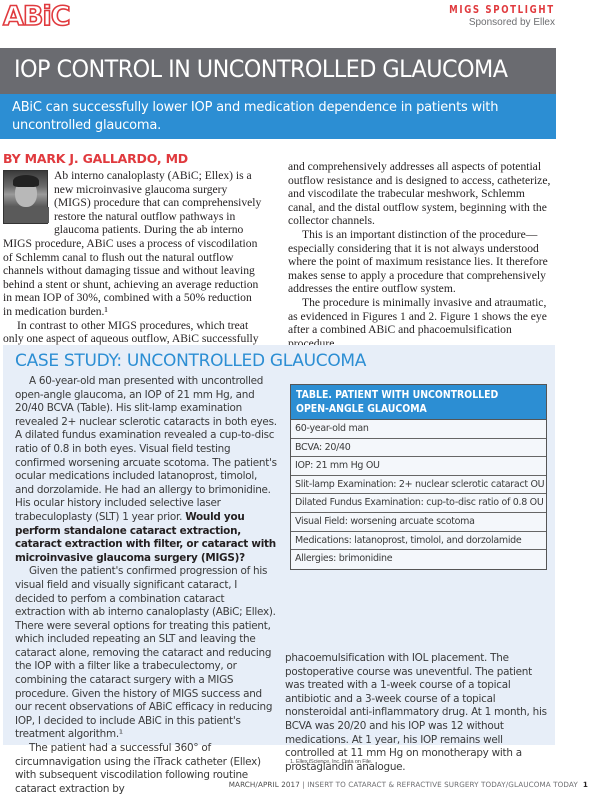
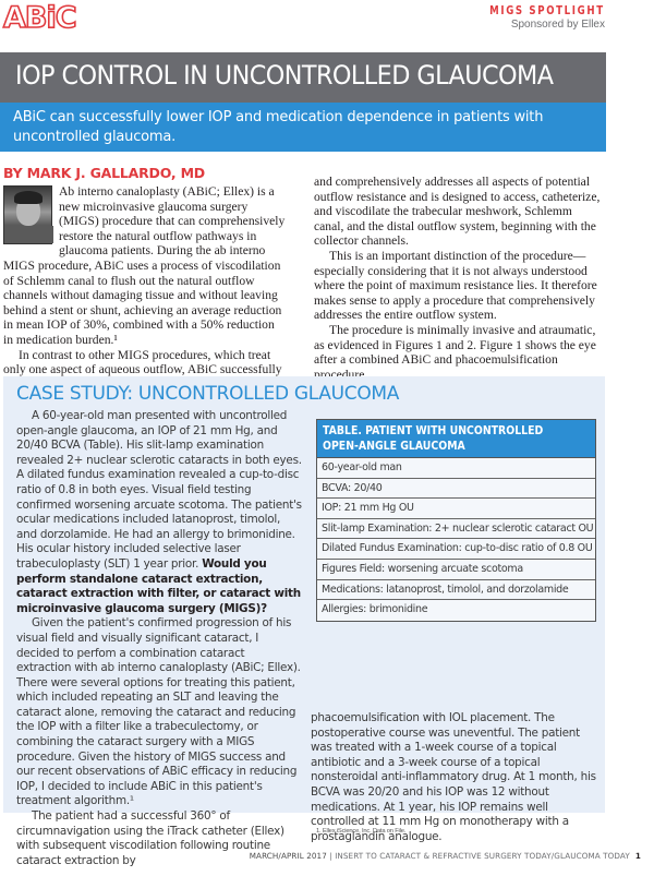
  ABiC
  MIGS SPOTLIGHT
  Sponsored by Ellex
  IOP CONTROL IN UNCONTROLLED GLAUCOMA
  ABiC can successfully lower IOP and medication dependence in patients with uncontrolled glaucoma.
  BY MARK J. GALLARDO, MD
  Ab interno canaloplasty (ABiC; Ellex) is a new microinvasive glaucoma surgery (MIGS) procedure that can comprehensively restore the natural outflow pathways in glaucoma patients. During the ab interno MIGS procedure, ABiC uses a process of viscodilation of Schlemm canal to flush out the natural outflow channels without damaging tissue and without leaving behind a stent or shunt, achieving an average reduction in mean IOP of 30%, combined with a 50% reduction in medication burden.¹
  In contrast to other MIGS procedures, which treat only one aspect of aqueous outflow, ABiC successfully
  and comprehensively addresses all aspects of potential outflow resistance and is designed to access, catheterize, and viscodilate the trabecular meshwork, Schlemm canal, and the distal outflow system, beginning with the collector channels.
  This is an important distinction of the procedure—especially considering that it is not always understood where the point of maximum resistance lies. It therefore makes sense to apply a procedure that comprehensively addresses the entire outflow system.
  The procedure is minimally invasive and atraumatic, as evidenced in Figures 1 and 2. Figure 1 shows the eye after a combined ABiC and phacoemulsification procedure,
  CASE STUDY: UNCONTROLLED GLAUCOMA
  A 60-year-old man presented with uncontrolled open-angle glaucoma, an IOP of 21 mm Hg, and 20/40 BCVA (Table). His slit-lamp examination revealed 2+ nuclear sclerotic cataracts in both eyes. A dilated fundus examination revealed a cup-to-disc ratio of 0.8 in both eyes. Visual field testing confirmed worsening arcuate scotoma. The patient's ocular medications included latanoprost, timolol, and dorzolamide. He had an allergy to brimonidine. His ocular history included selective laser trabeculoplasty (SLT) 1 year prior. Would you perform standalone cataract extraction, cataract extraction with filter, or cataract with microinvasive glaucoma surgery (MIGS)?
  Given the patient's confirmed progression of his visual field and visually significant cataract, I decided to perfom a combination cataract extraction with ab interno canaloplasty (ABiC; Ellex). There were several options for treating this patient, which included repeating an SLT and leaving the cataract alone, removing the cataract and reducing the IOP with a filter like a trabeculectomy, or combining the cataract surgery with a MIGS procedure. Given the history of MIGS success and our recent observations of ABiC efficacy in reducing IOP, I decided to include ABiC in this patient's treatment algorithm.¹
  The patient had a successful 360° of circumnavigation using the iTrack catheter (Ellex) with subsequent viscodilation following routine cataract extraction by
  TABLE. PATIENT WITH UNCONTROLLED
  OPEN-ANGLE GLAUCOMA
  60-year-old man
  BCVA: 20/40
  IOP: 21 mm Hg OU
  Slit-lamp Examination: 2+ nuclear sclerotic cataract OU
  Dilated Fundus Examination: cup-to-disc ratio of 0.8 OU
- Visual Field: worsening arcuate scotoma
+ Figures Field: worsening arcuate scotoma
  Medications: latanoprost, timolol, and dorzolamide
  Allergies: brimonidine
  phacoemulsification with IOL placement. The postoperative course was uneventful. The patient was treated with a 1-week course of a topical antibiotic and a 3-week course of a topical nonsteroidal anti-inflammatory drug. At 1 month, his BCVA was 20/20 and his IOP was 12 without medications. At 1 year, his IOP remains well controlled at 11 mm Hg on monotherapy with a prostaglandin analogue.
  MARCH/APRIL 2017 | INSERT TO CATARACT & REFRACTIVE SURGERY TODAY/GLAUCOMA TODAY 1
